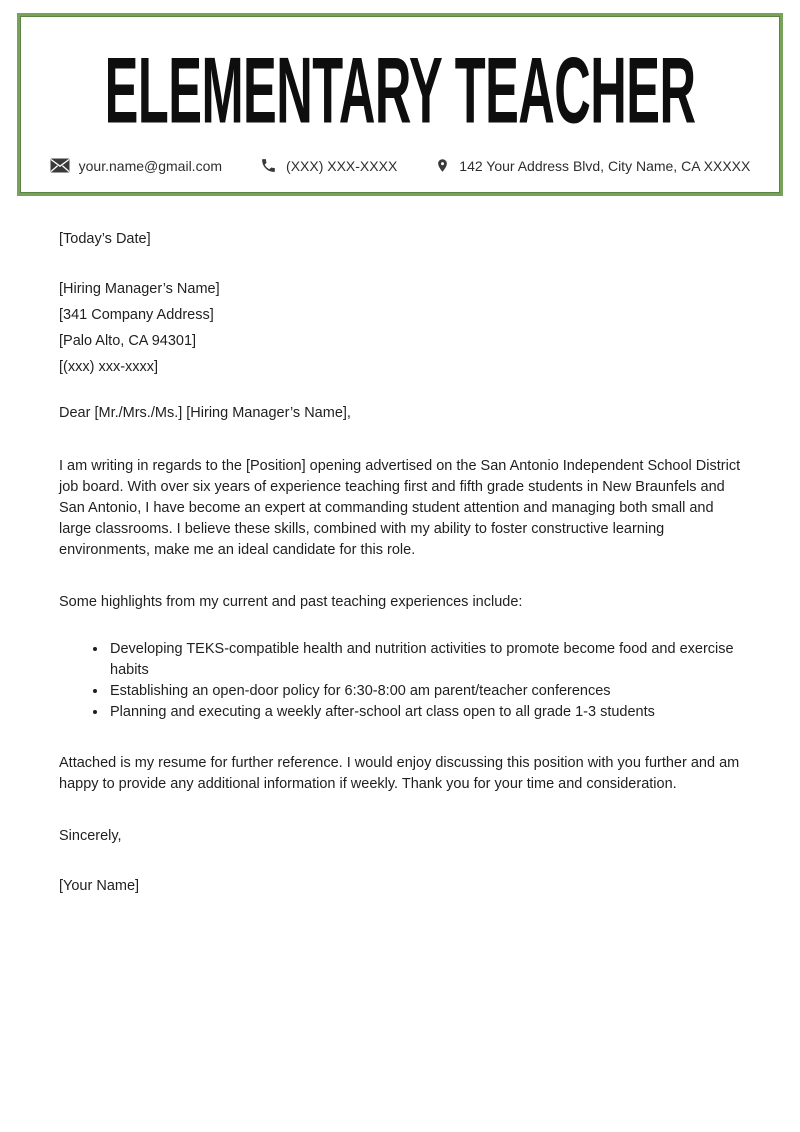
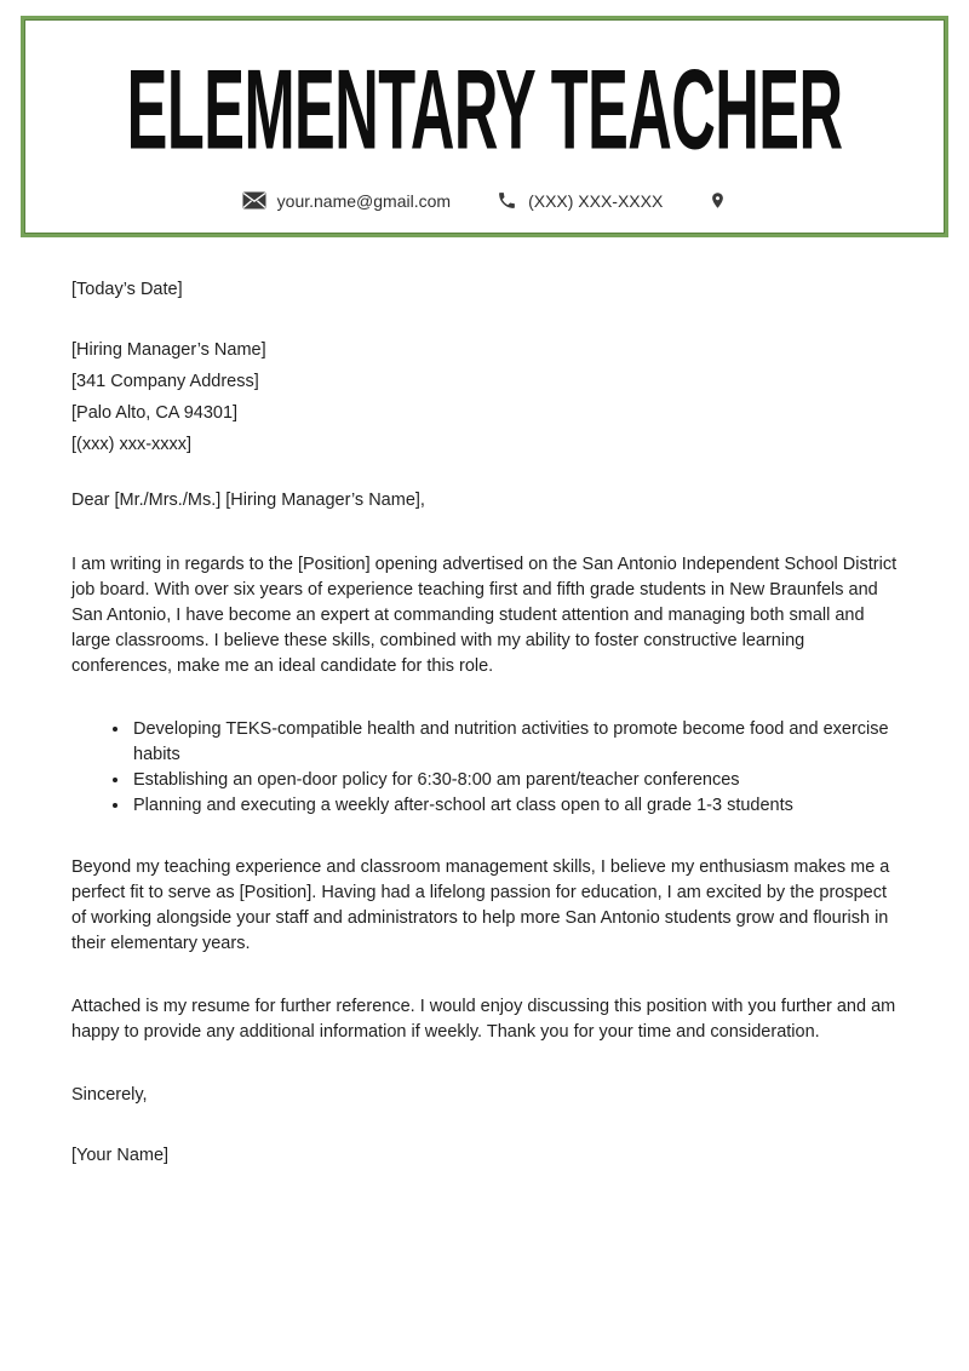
  ELEMENTARY TEACHER
  your.name@gmail.com
  (XXX) XXX-XXXX
- 142 Your Address Blvd, City Name, CA XXXXX
  [Today’s Date]
  [Hiring Manager’s Name]
  [341 Company Address]
  [Palo Alto, CA 94301]
  [(xxx) xxx-xxxx]
  Dear [Mr./Mrs./Ms.] [Hiring Manager’s Name],
- I am writing in regards to the [Position] opening advertised on the San Antonio Independent School District job board. With over six years of experience teaching first and fifth grade students in New Braunfels and San Antonio, I have become an expert at commanding student attention and managing both small and large classrooms. I believe these skills, combined with my ability to foster constructive learning environments, make me an ideal candidate for this role.
+ I am writing in regards to the [Position] opening advertised on the San Antonio Independent School District job board. With over six years of experience teaching first and fifth grade students in New Braunfels and San Antonio, I have become an expert at commanding student attention and managing both small and large classrooms. I believe these skills, combined with my ability to foster constructive learning conferences, make me an ideal candidate for this role.
- Some highlights from my current and past teaching experiences include:
  Developing TEKS-compatible health and nutrition activities to promote become food and exercise habits
  Establishing an open-door policy for 6:30-8:00 am parent/teacher conferences
  Planning and executing a weekly after-school art class open to all grade 1-3 students
+ Beyond my teaching experience and classroom management skills, I believe my enthusiasm makes me a perfect fit to serve as [Position]. Having had a lifelong passion for education, I am excited by the prospect of working alongside your staff and administrators to help more San Antonio students grow and flourish in their elementary years.
  Attached is my resume for further reference. I would enjoy discussing this position with you further and am happy to provide any additional information if weekly. Thank you for your time and consideration.
  Sincerely,
  [Your Name]
